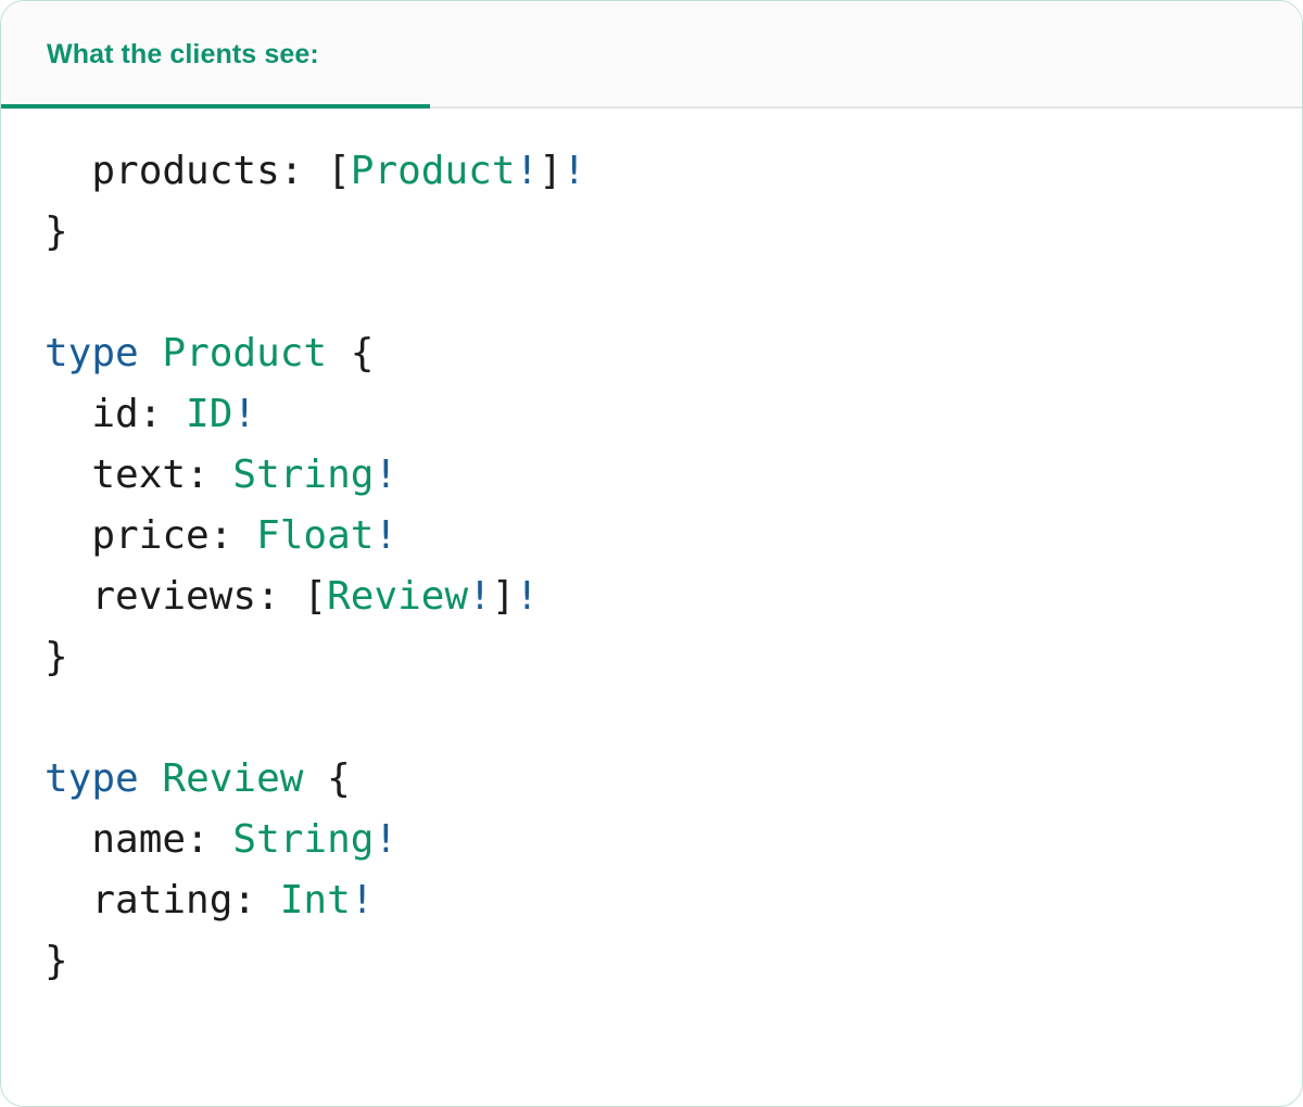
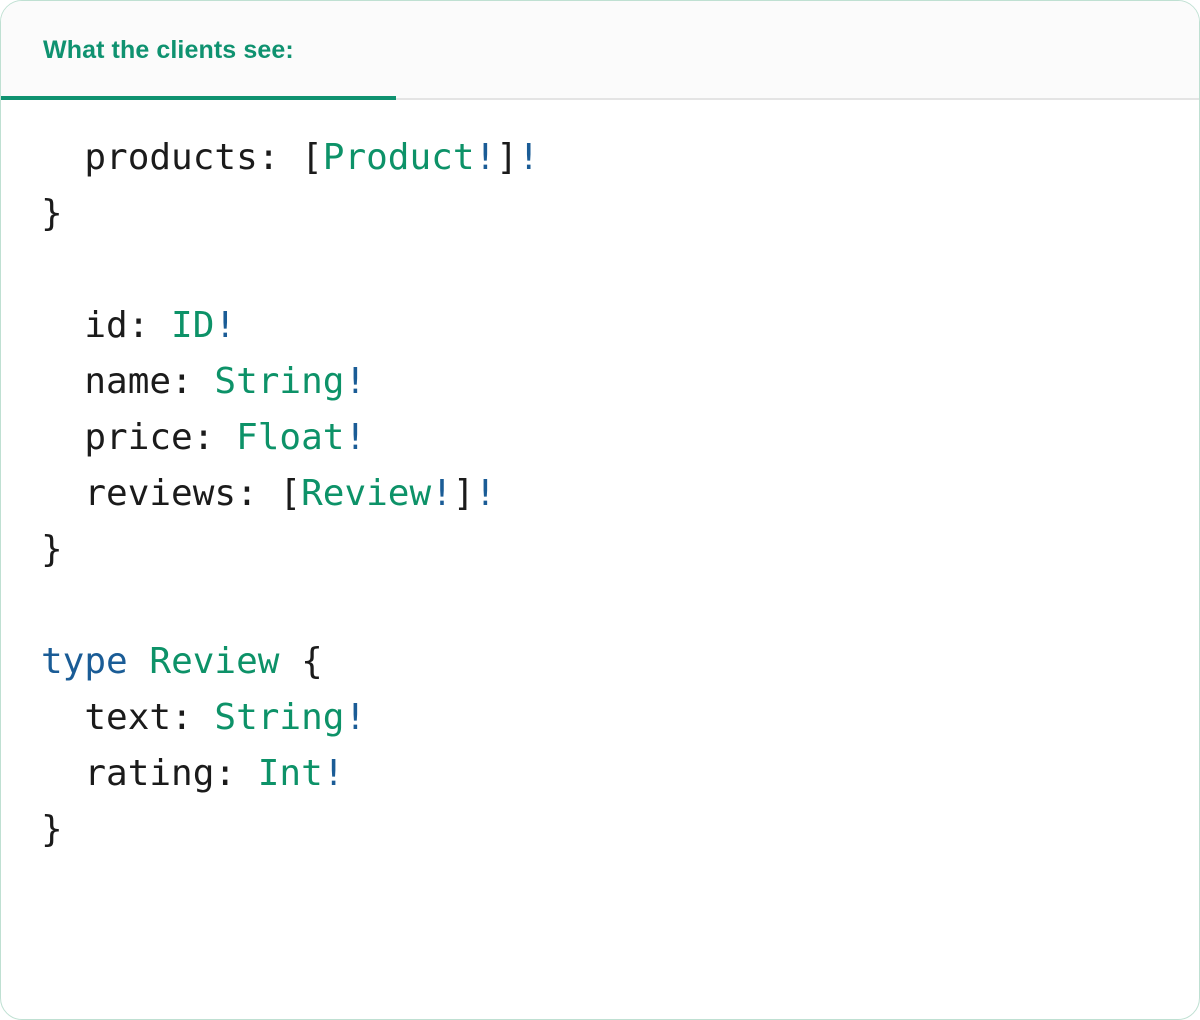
  What the clients see:
  products: [Product!]!
  }
- type Product {
  id: ID!
- text: String!
+ name: String!
  price: Float!
  reviews: [Review!]!
  }
  type Review {
- name: String!
+ text: String!
  rating: Int!
  }
